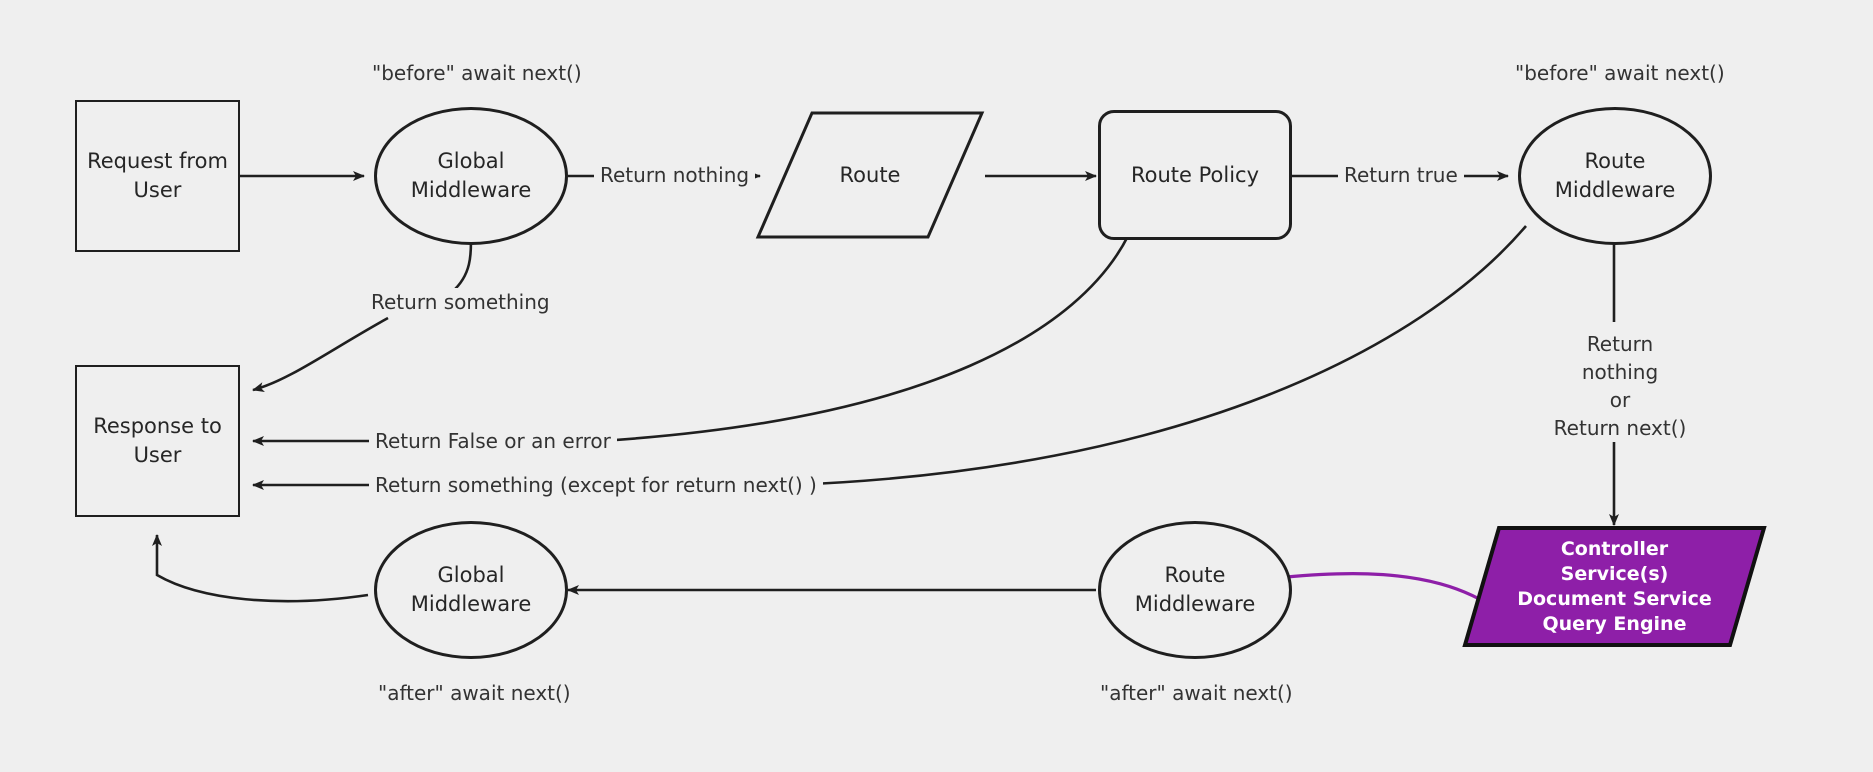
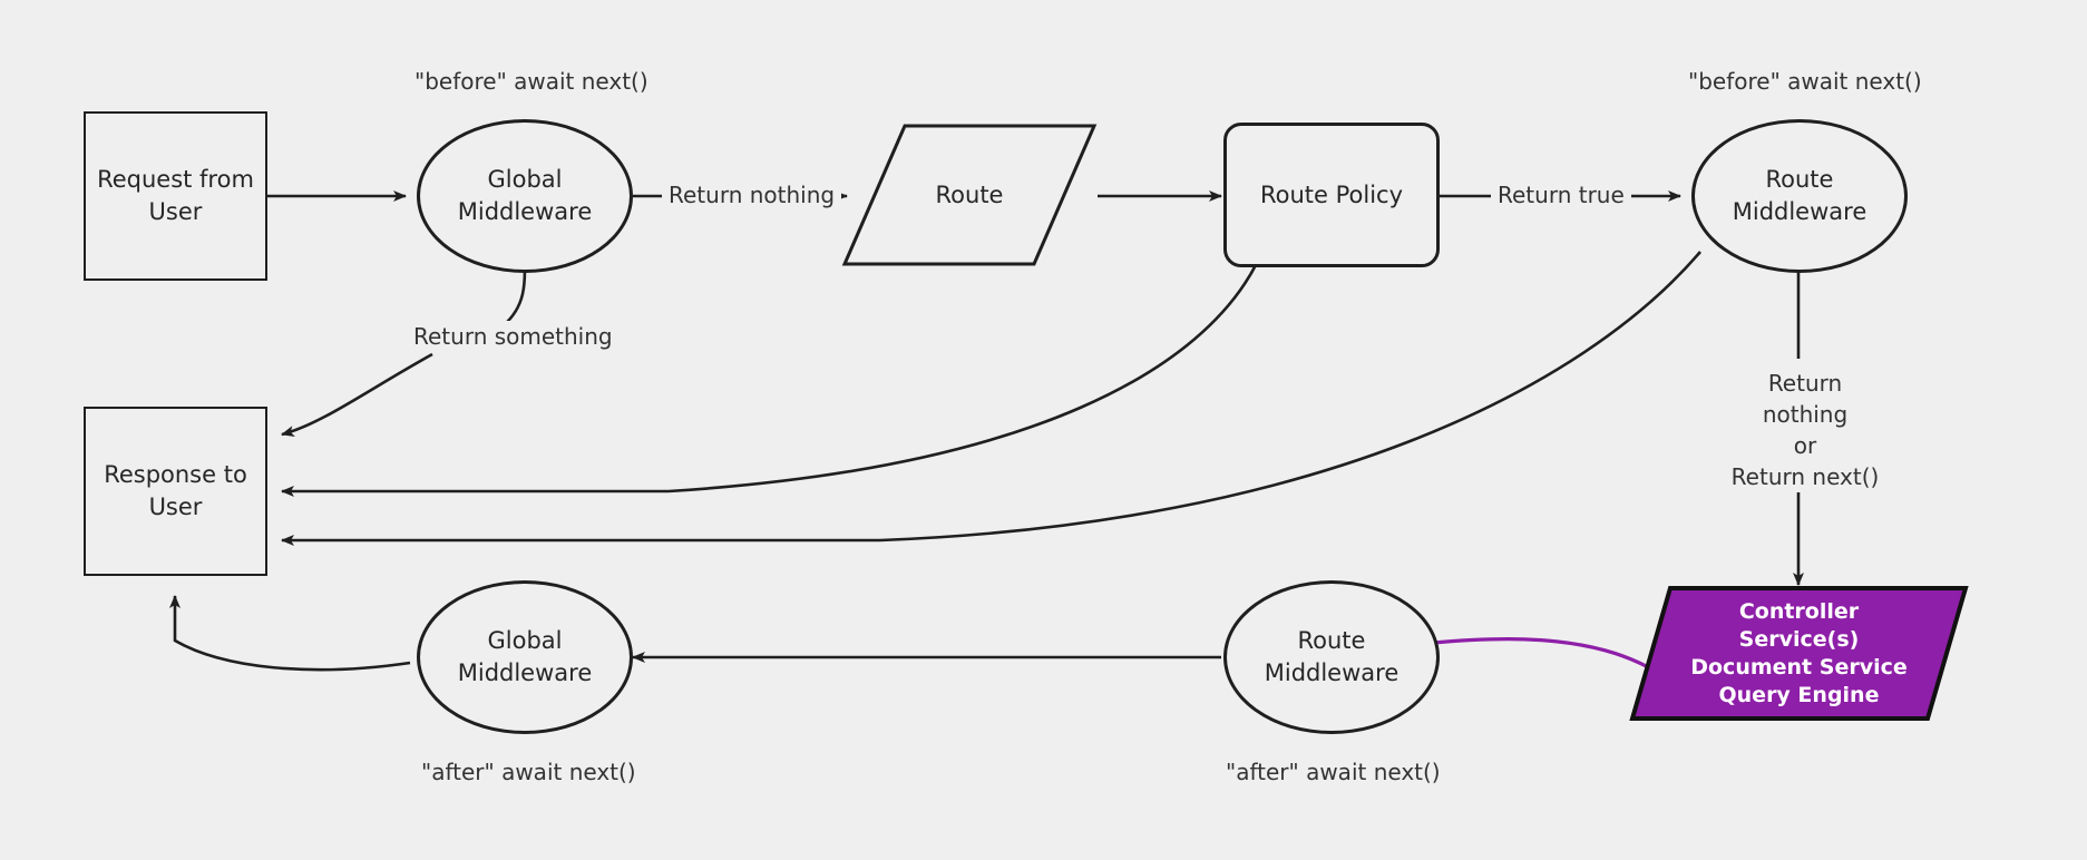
  Request from
  User
  Global
  Middleware
  Route
  Route Policy
  Route
  Middleware
  Controller
  Service(s)
  Document Service
  Query Engine
  Response to
  User
  Global
  Middleware
  Route
  Middleware
  "before" await next()
  "before" await next()
  "after" await next()
  "after" await next()
  Return nothing
  Return true
  Return something
- Return False or an error
- Return something (except for return next() )
  Return nothing
  or
  Return next()
